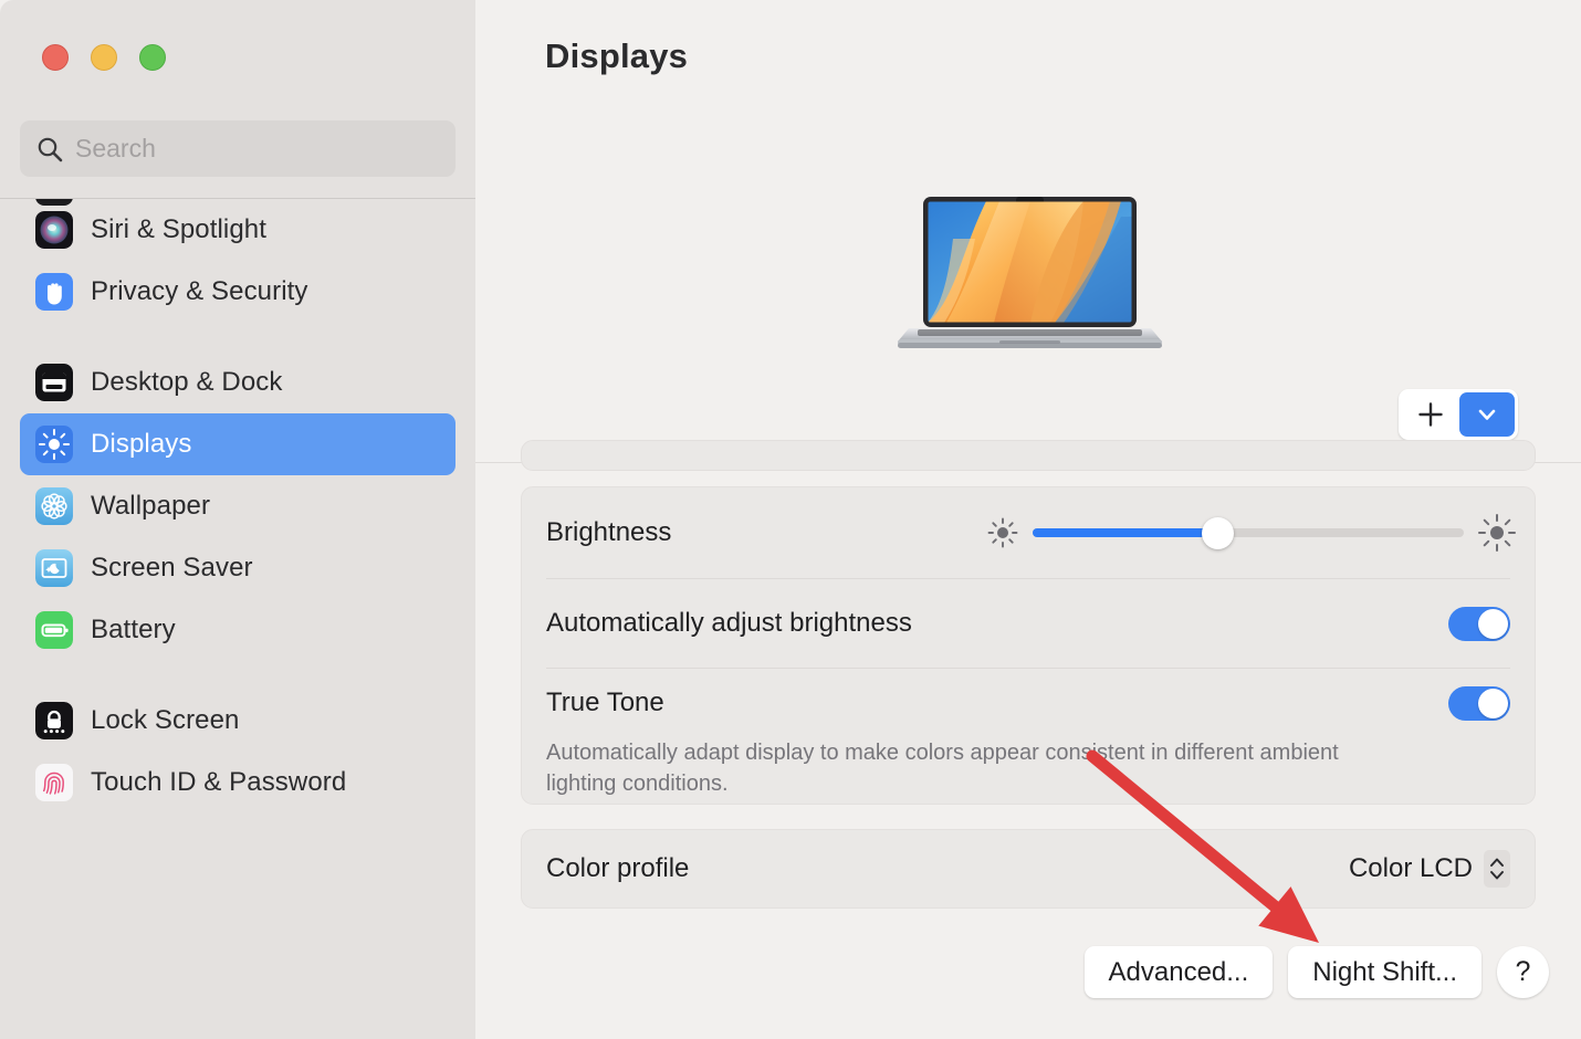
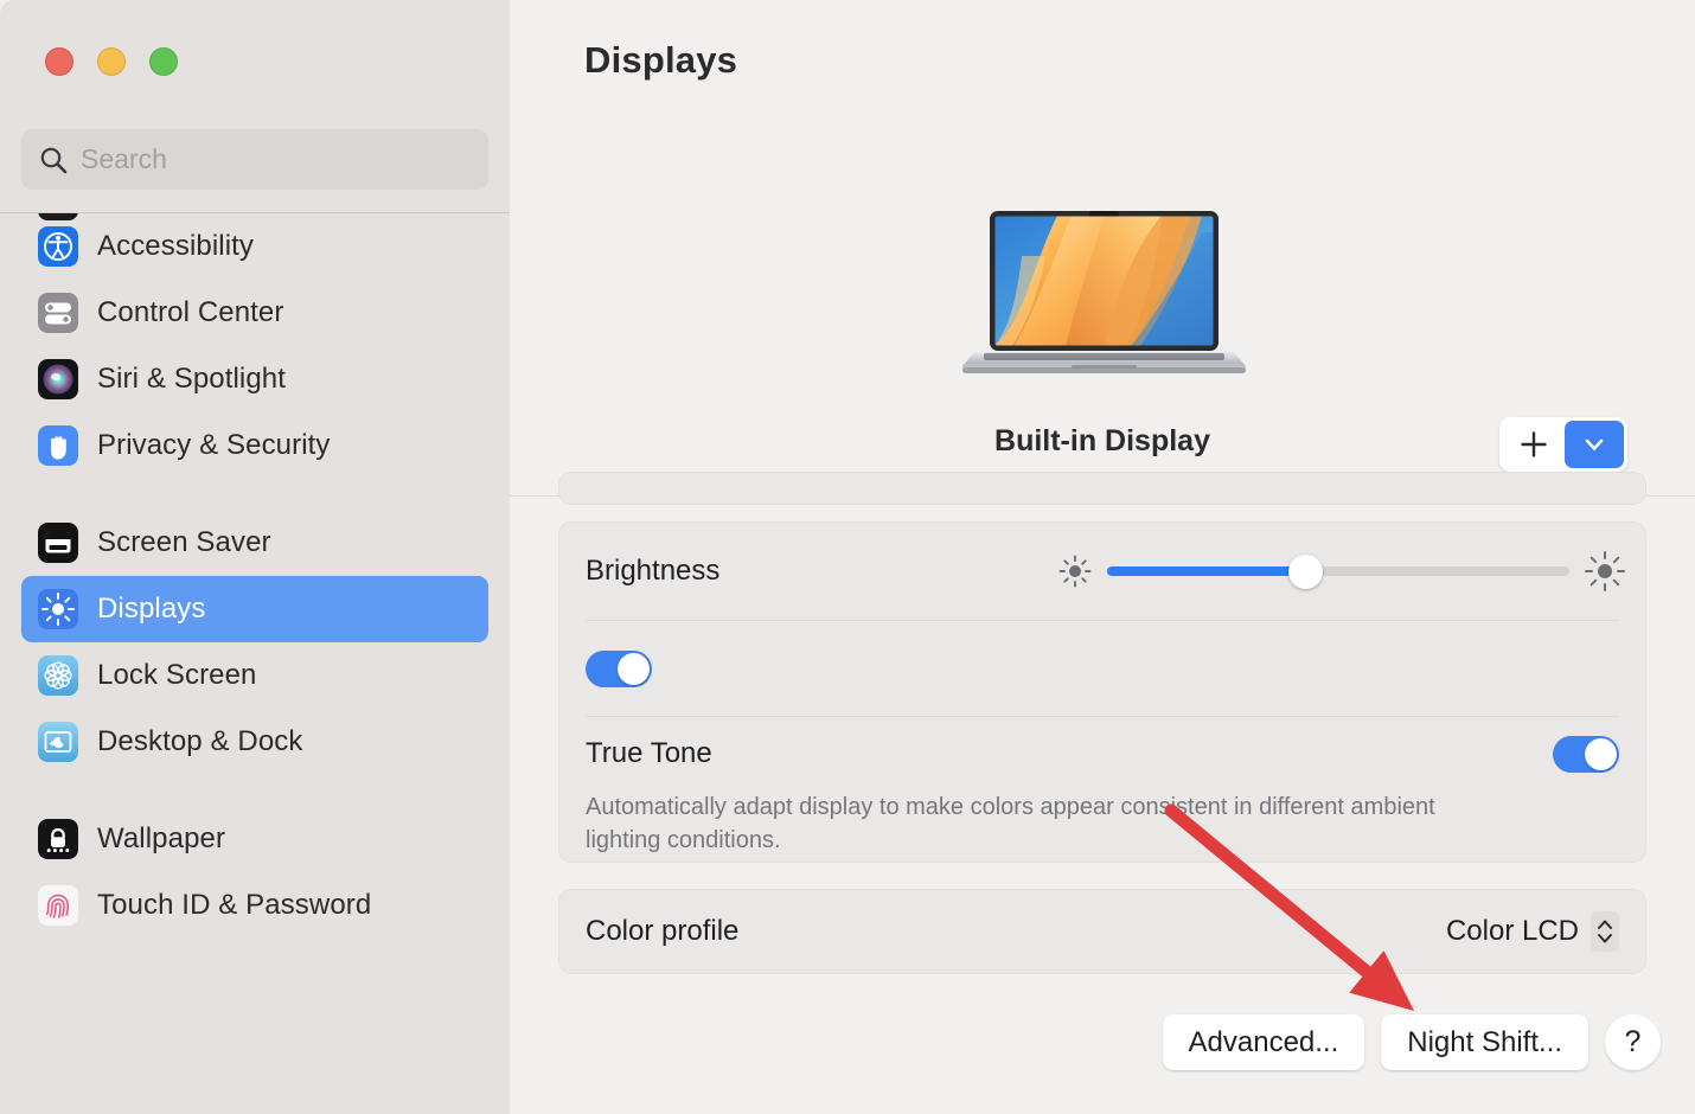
  Search
+ Accessibility
+ Control Center
  Siri & Spotlight
  Privacy & Security
- Desktop & Dock
+ Screen Saver
  Displays
- Wallpaper
+ Lock Screen
- Screen Saver
+ Desktop & Dock
- Battery
- Lock Screen
+ Wallpaper
  Touch ID & Password
  Displays
+ Built-in Display
  Brightness
- Automatically adjust brightness
  True Tone
  Automatically adapt display to make colors appear consstent in different ambient lighting conditions.
  Color profile
  Color LCD
  Advanced...
  Night Shift...
  ?
